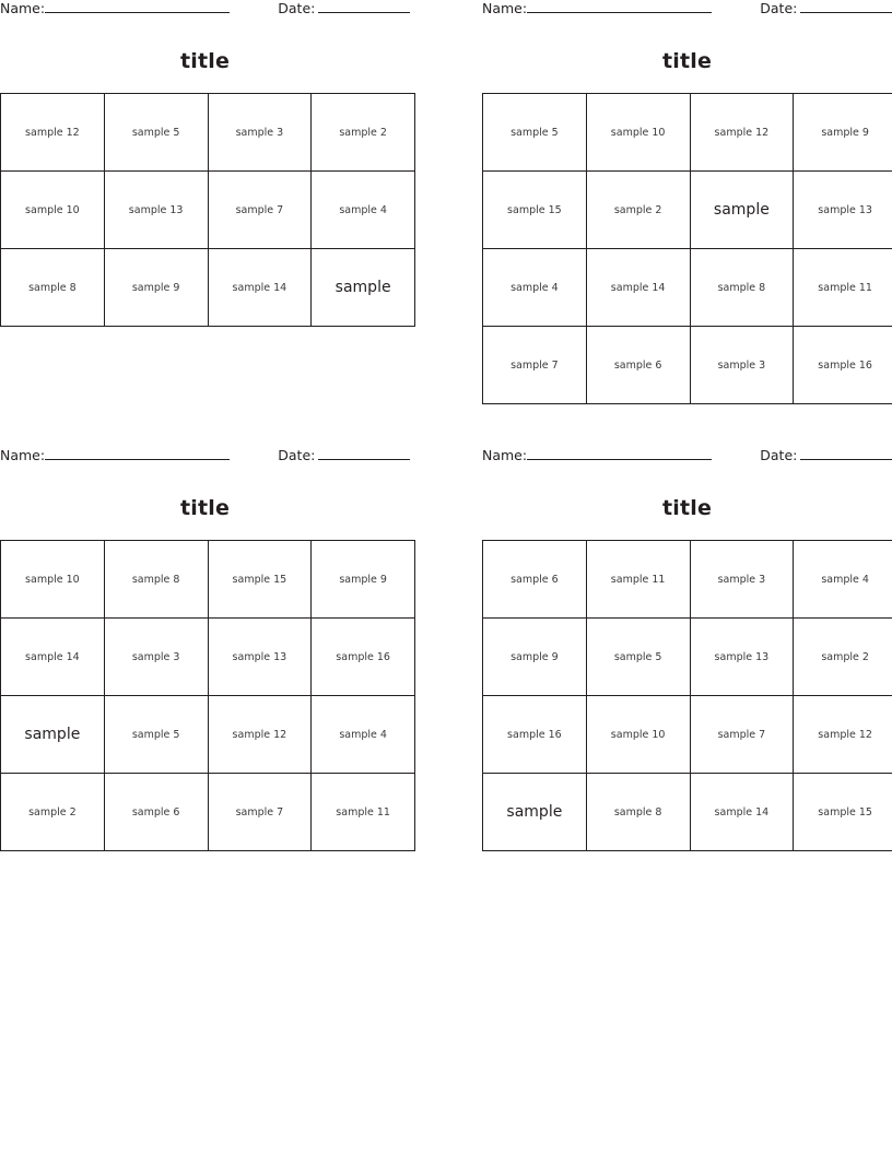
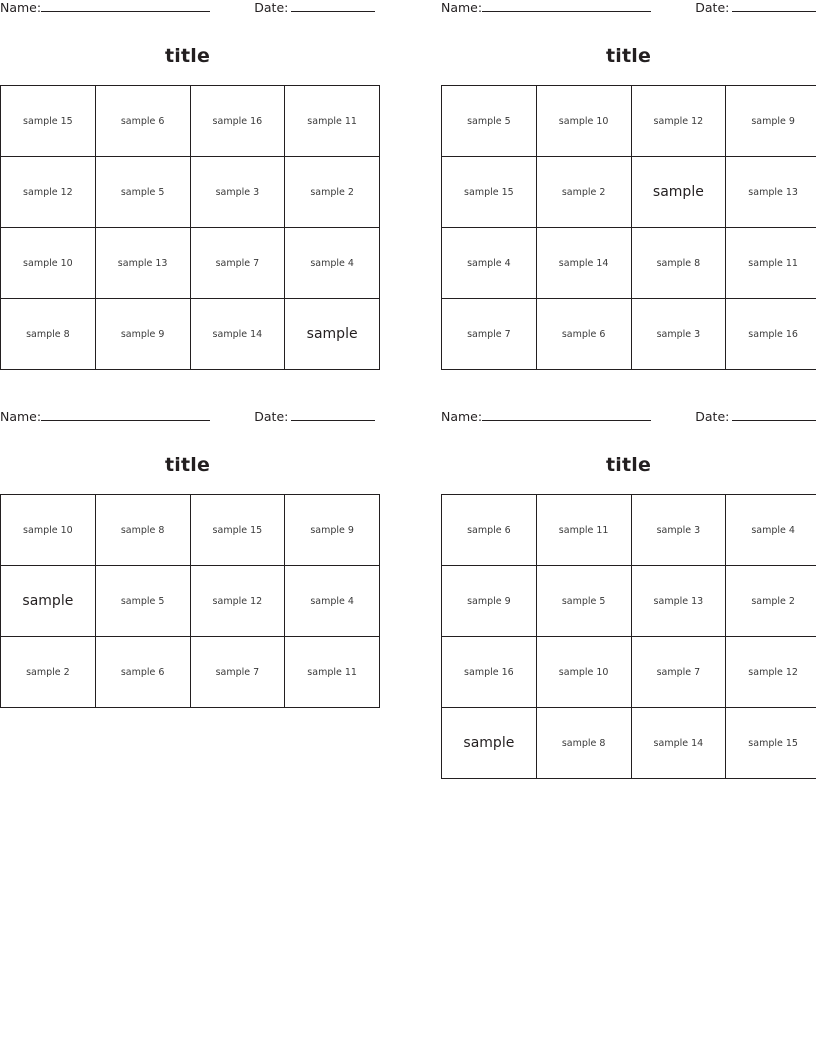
  Name:
  Date:
  title
+ sample 15	sample 6	sample 16	sample 11
  sample 12	sample 5	sample 3	sample 2
  sample 10	sample 13	sample 7	sample 4
  sample 8	sample 9	sample 14	sample
  Name:
  Date:
  title
  sample 5	sample 10	sample 12	sample 9
  sample 15	sample 2	sample	sample 13
  sample 4	sample 14	sample 8	sample 11
  sample 7	sample 6	sample 3	sample 16
  Name:
  Date:
  title
  sample 10	sample 8	sample 15	sample 9
- sample 14	sample 3	sample 13	sample 16
  sample	sample 5	sample 12	sample 4
  sample 2	sample 6	sample 7	sample 11
  Name:
  Date:
  title
  sample 6	sample 11	sample 3	sample 4
  sample 9	sample 5	sample 13	sample 2
  sample 16	sample 10	sample 7	sample 12
  sample	sample 8	sample 14	sample 15
